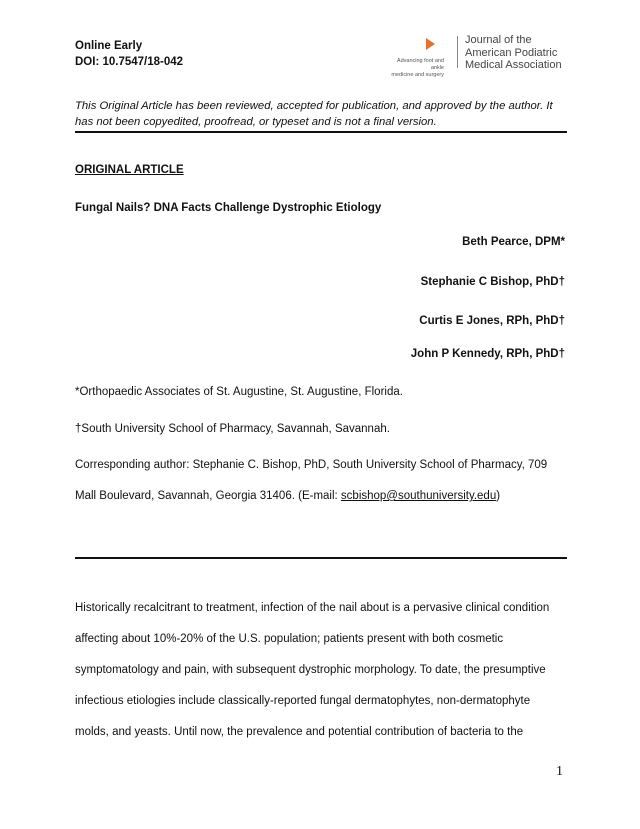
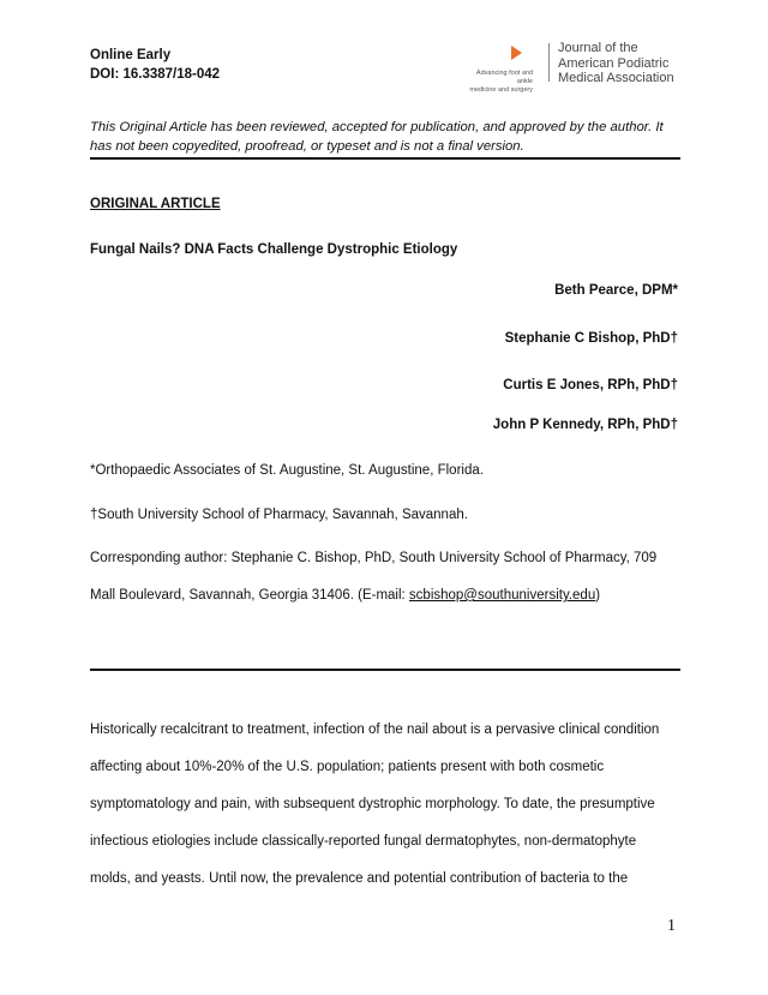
  Online Early
- DOI: 10.7547/18-042
+ DOI: 16.3387/18-042
  Journal of the
  American Podiatric
  Medical Association
  This Original Article has been reviewed, accepted for publication, and approved by the author. It
  has not been copyedited, proofread, or typeset and is not a final version.
  ORIGINAL ARTICLE
  Fungal Nails? DNA Facts Challenge Dystrophic Etiology
  Beth Pearce, DPM*
  Stephanie C Bishop, PhD†
  Curtis E Jones, RPh, PhD†
  John P Kennedy, RPh, PhD†
  *Orthopaedic Associates of St. Augustine, St. Augustine, Florida.
  †South University School of Pharmacy, Savannah, Savannah.
  Corresponding author: Stephanie C. Bishop, PhD, South University School of Pharmacy, 709
  Mall Boulevard, Savannah, Georgia 31406. (E-mail: scbishop@southuniversity.edu)
  Historically recalcitrant to treatment, infection of the nail about is a pervasive clinical condition
  affecting about 10%-20% of the U.S. population; patients present with both cosmetic
  symptomatology and pain, with subsequent dystrophic morphology. To date, the presumptive
  infectious etiologies include classically-reported fungal dermatophytes, non-dermatophyte
  molds, and yeasts. Until now, the prevalence and potential contribution of bacteria to the
  1
